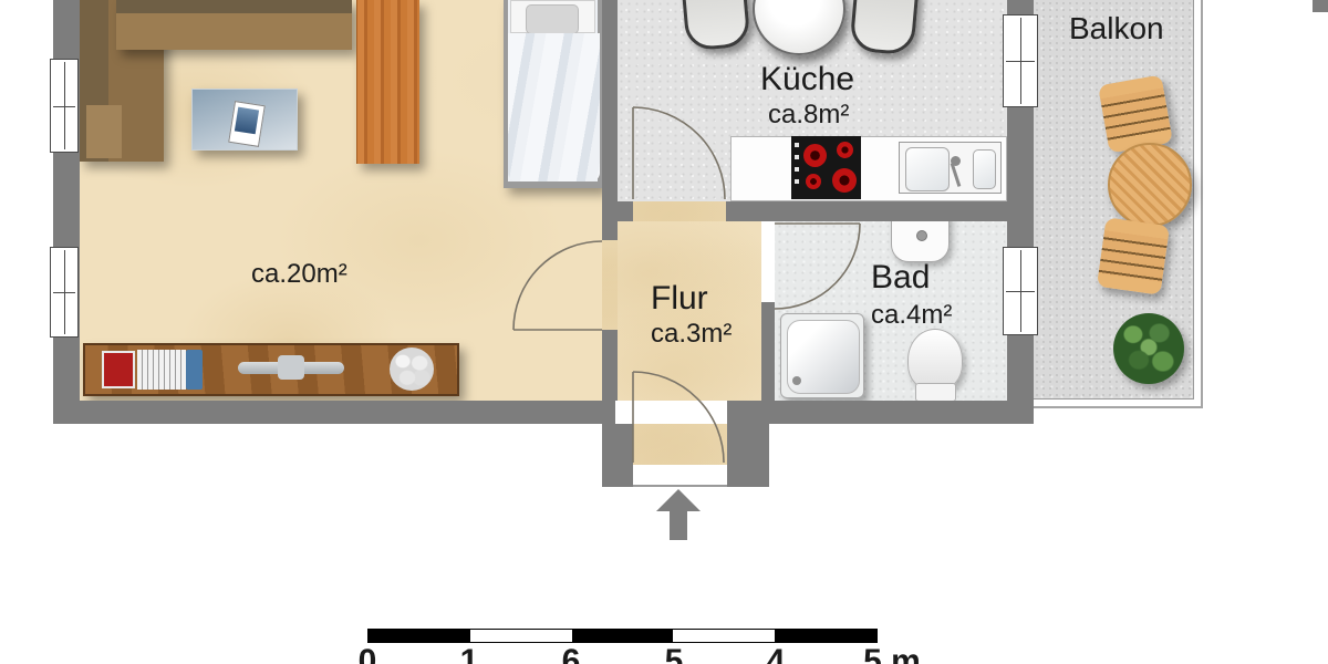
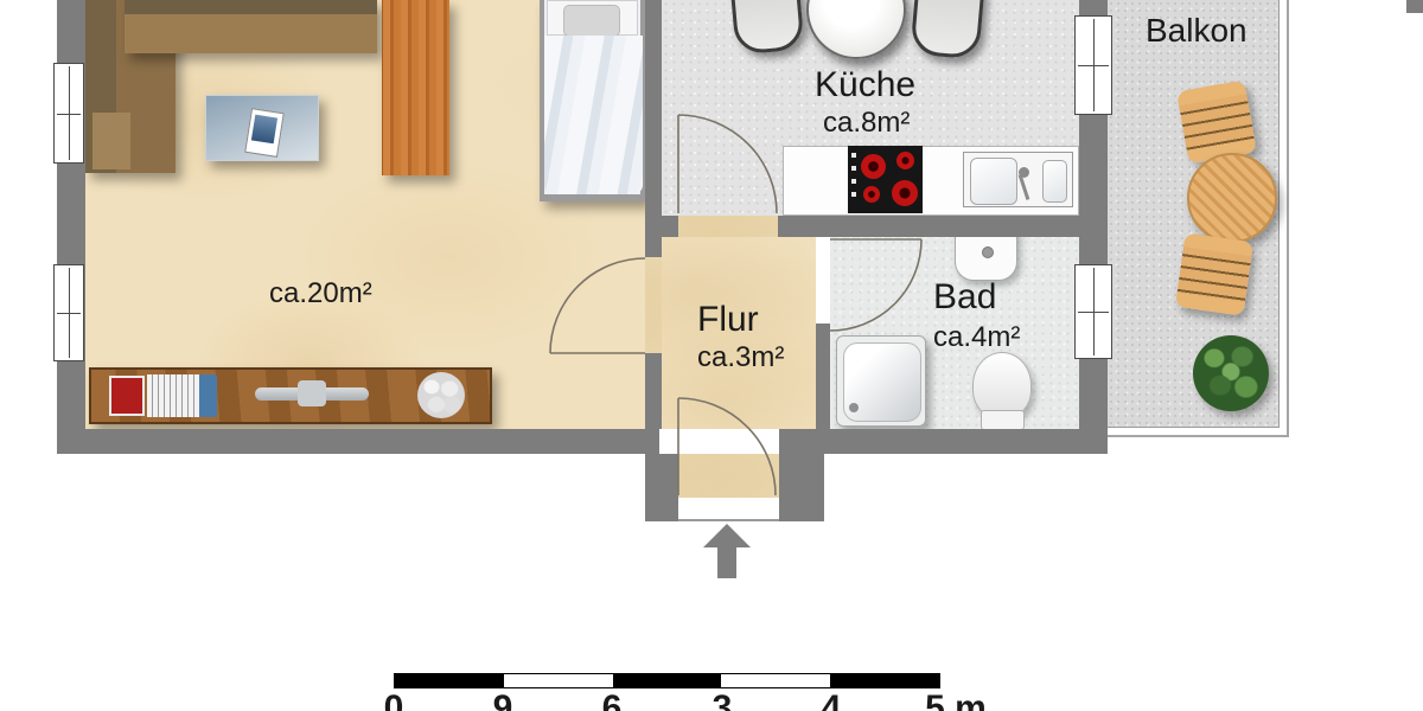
  ca.20m²
  Küche
  ca.8m²
  Flur
  ca.3m²
  Bad
  ca.4m²
  Balkon
  0
- 1
+ 9
  6
- 5
+ 3
  4
  5 m
